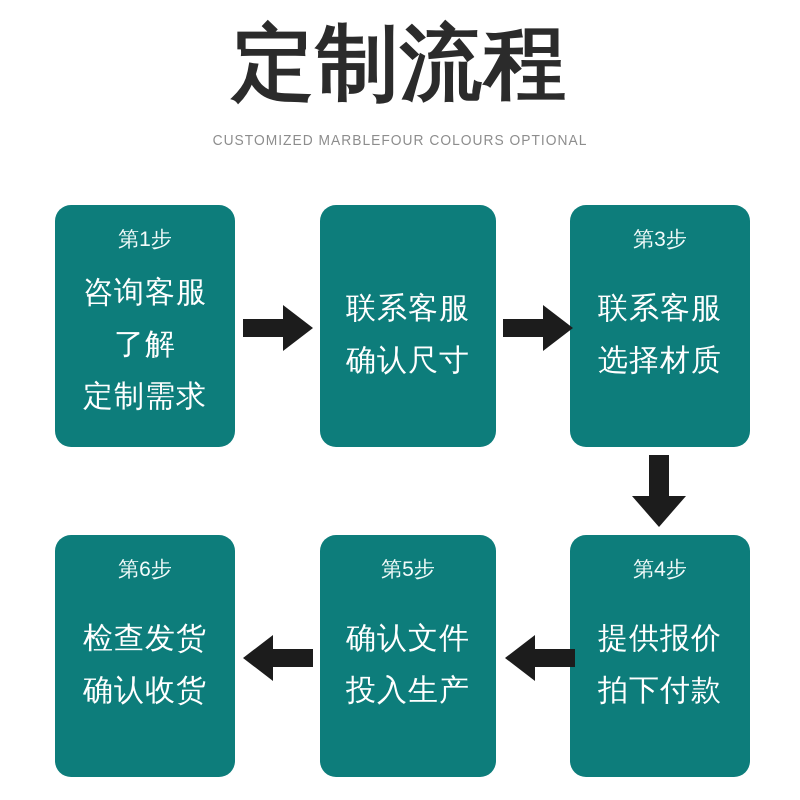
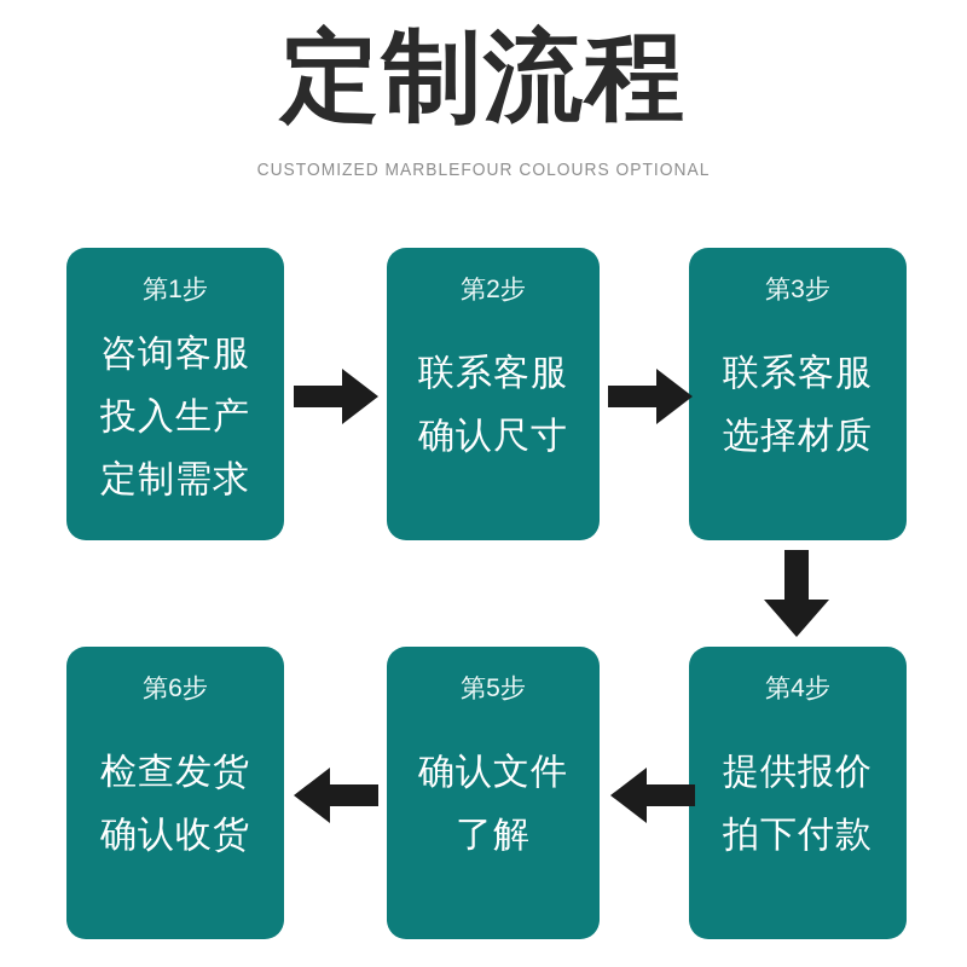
  定制流程
  CUSTOMIZED MARBLEFOUR COLOURS OPTIONAL
  第1步
  咨询客服
- 了解
+ 投入生产
  定制需求
+ 第2步
  联系客服
  确认尺寸
  第3步
  联系客服
  选择材质
  第4步
  提供报价
  拍下付款
  第5步
  确认文件
- 投入生产
+ 了解
  第6步
  检查发货
  确认收货
